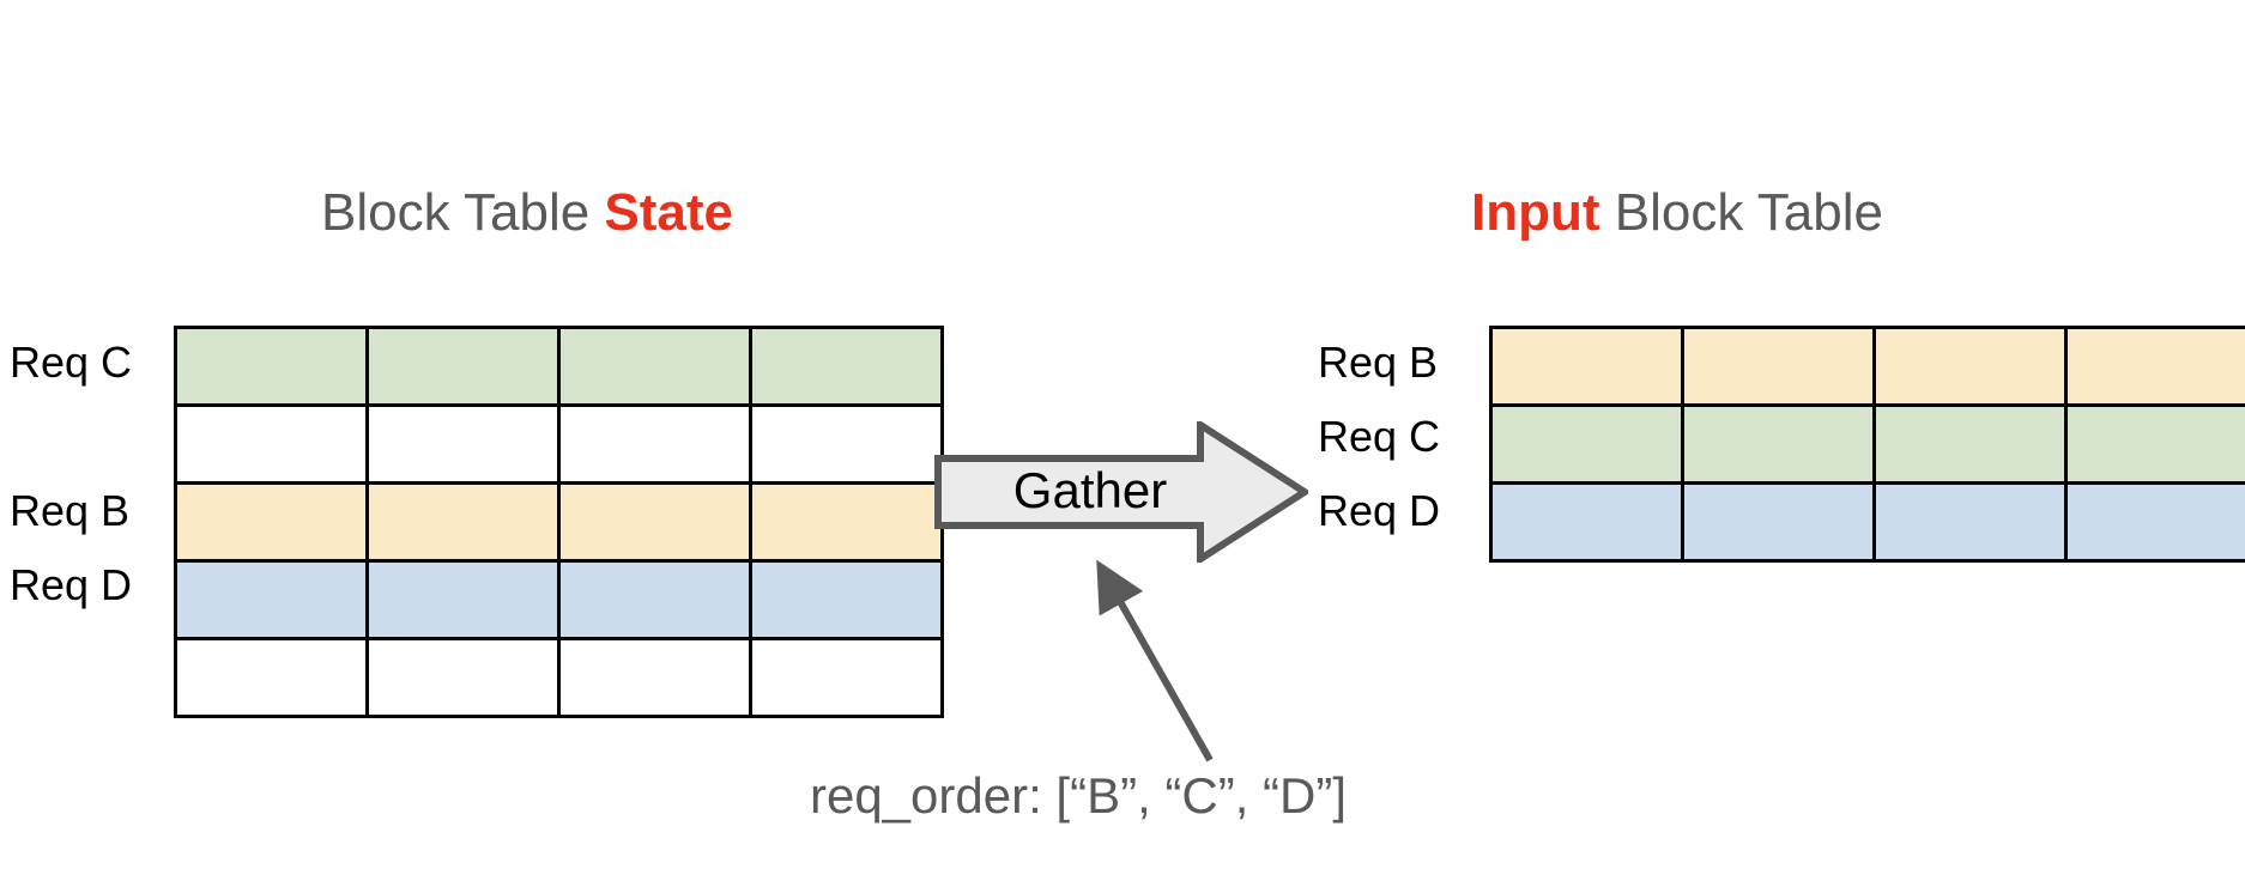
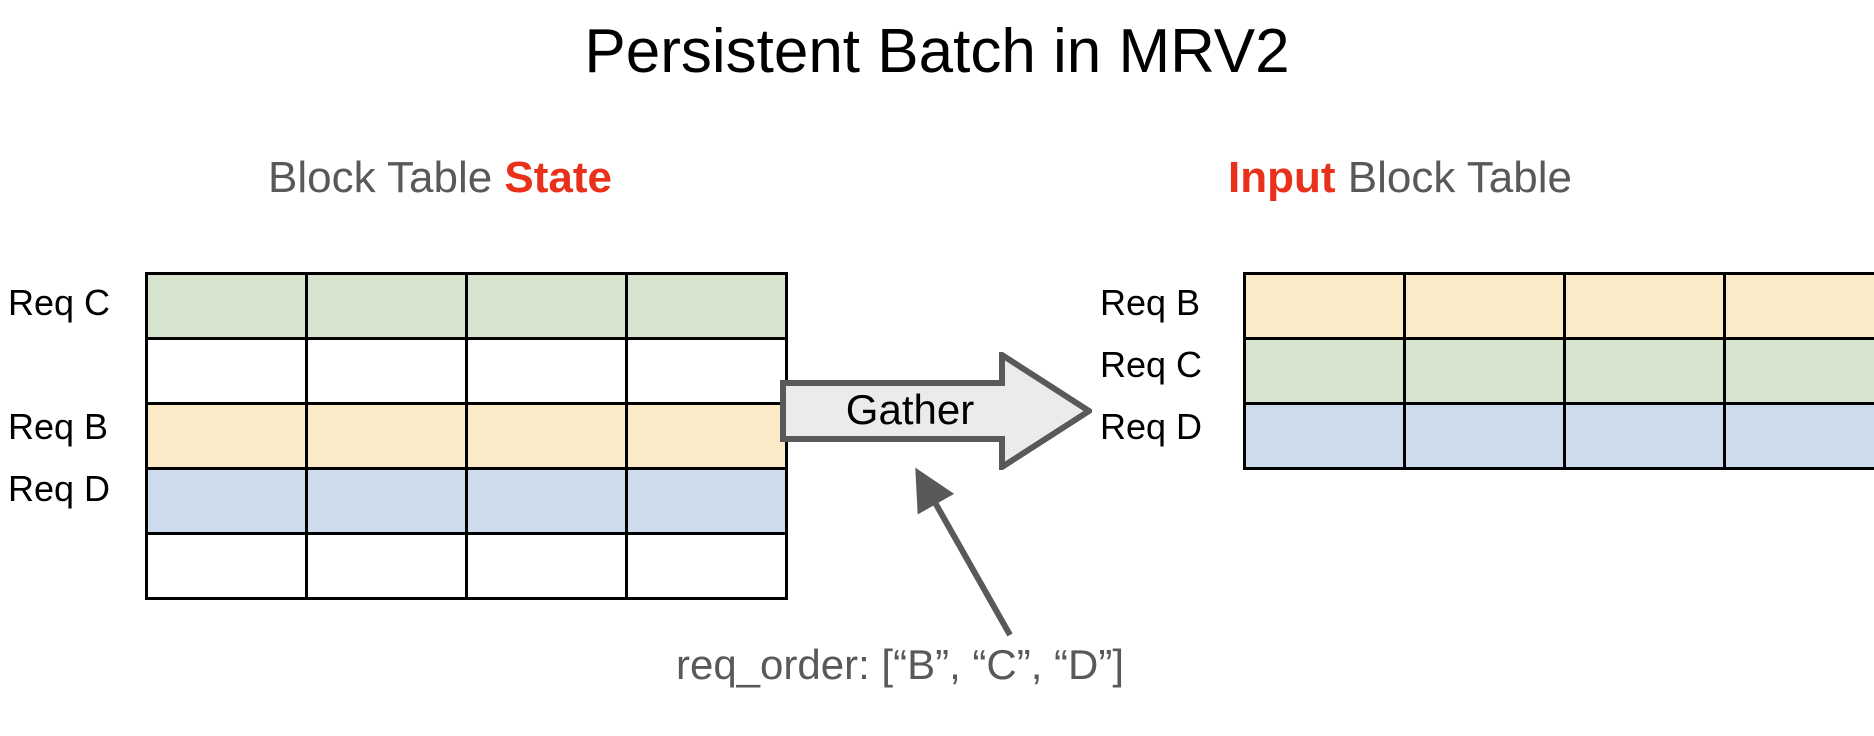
+ Persistent Batch in MRV2
  Block Table State
  Input Block Table
  Req C
  Req B
  Req D
  Req B
  Req C
  Req D
  Gather
  req_order: [“B”, “C”, “D”]
